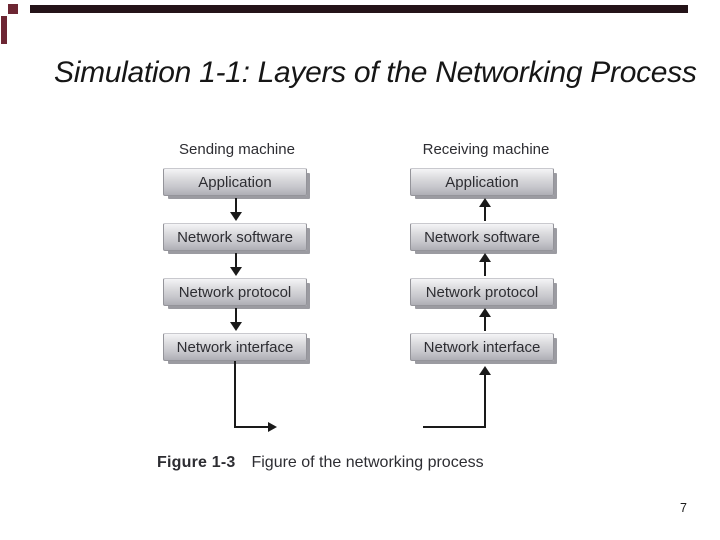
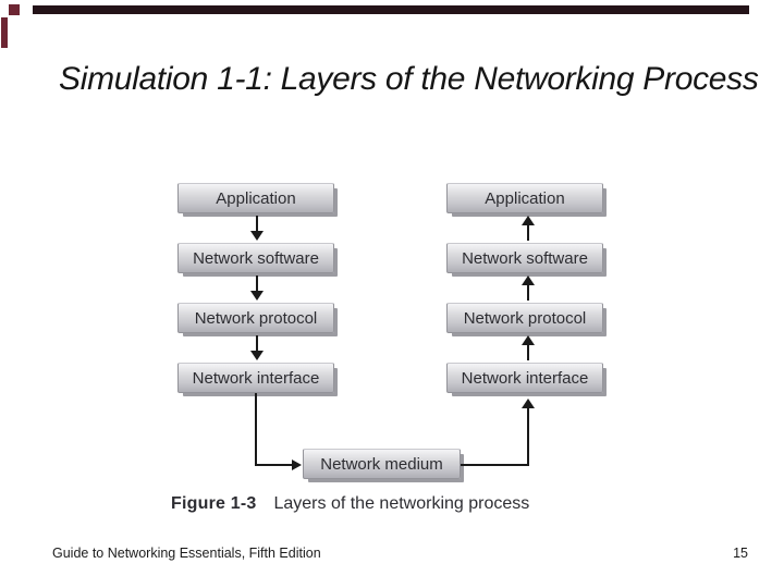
  Simulation 1-1: Layers of the Networking Process
- Sending machine
- Receiving machine
  Application
  Network software
  Network protocol
  Network interface
  Application
  Network software
  Network protocol
  Network interface
+ Network medium
- Figure 1-3 Figure of the networking process
+ Figure 1-3 Layers of the networking process
+ Guide to Networking Essentials, Fifth Edition
- 7
+ 15
